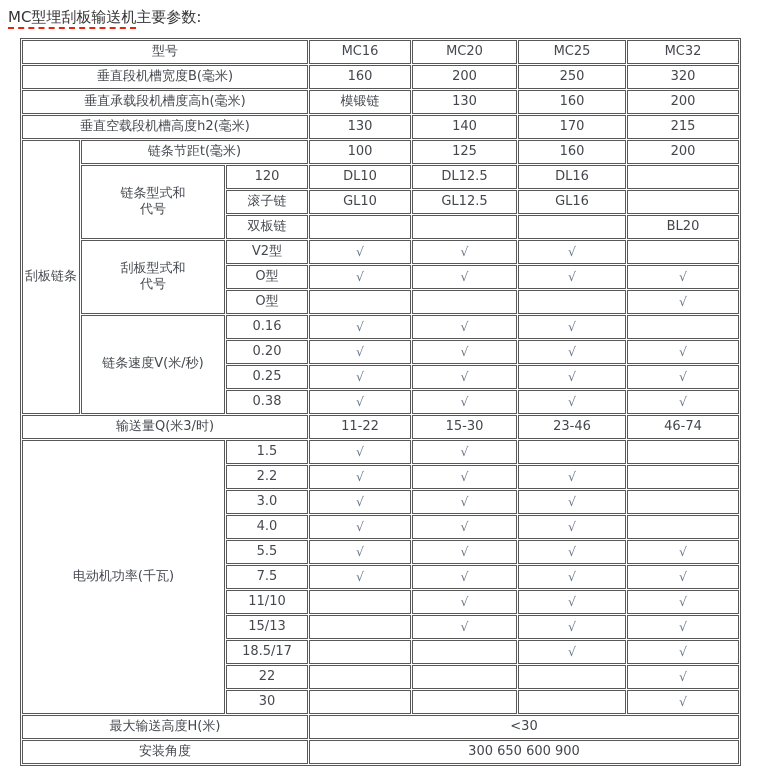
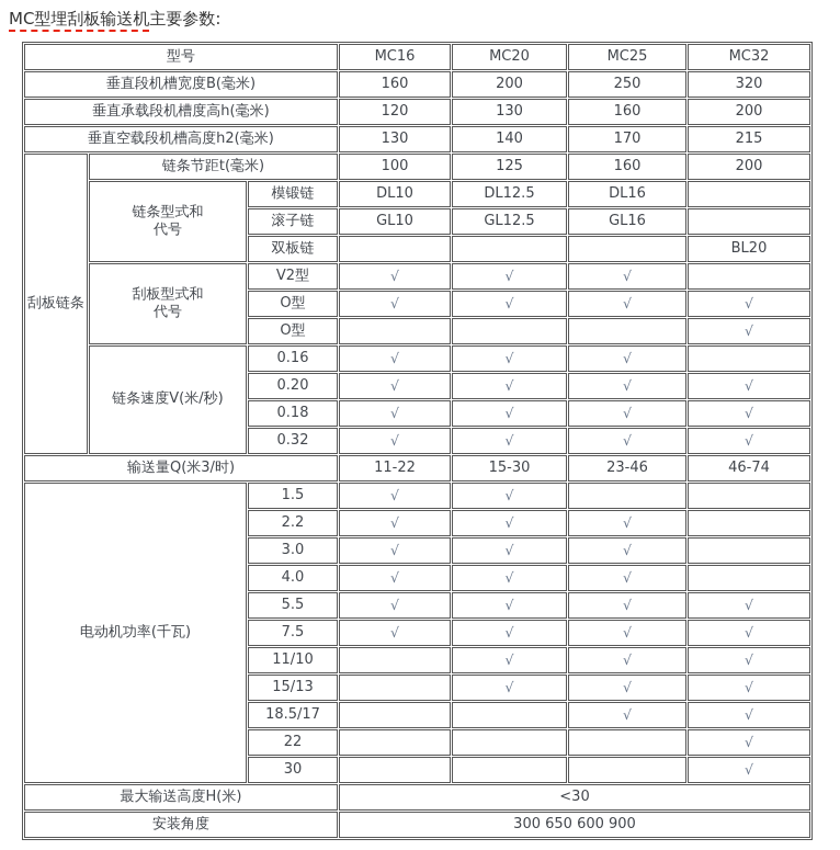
  MC型埋刮板输送机主要参数:
  型号	MC16	MC20	MC25	MC32
  垂直段机槽宽度B(毫米)	160	200	250	320
- 垂直承载段机槽度高h(毫米)	模锻链	130	160	200
+ 垂直承载段机槽度高h(毫米)	120	130	160	200
  垂直空载段机槽高度h2(毫米)	130	140	170	215
  刮板链条	链条节距t(毫米)	100	125	160	200
- 链条型式和 代号	120	DL10	DL12.5	DL16
+ 链条型式和 代号	模锻链	DL10	DL12.5	DL16
  滚子链	GL10	GL12.5	GL16
  双板链				BL20
  刮板型式和 代号	V2型	√	√	√
  O型	√	√	√	√
  O型				√
  链条速度V(米/秒)	0.16	√	√	√
  0.20	√	√	√	√
- 0.25	√	√	√	√
+ 0.18	√	√	√	√
- 0.38	√	√	√	√
+ 0.32	√	√	√	√
  输送量Q(米3/时)	11-22	15-30	23-46	46-74
  电动机功率(千瓦)	1.5	√	√
  2.2	√	√	√
  3.0	√	√	√
  4.0	√	√	√
  5.5	√	√	√	√
  7.5	√	√	√	√
  11/10		√	√	√
  15/13		√	√	√
  18.5/17			√	√
  22				√
  30				√
  最大输送高度H(米)	<30
  安装角度	300 650 600 900
